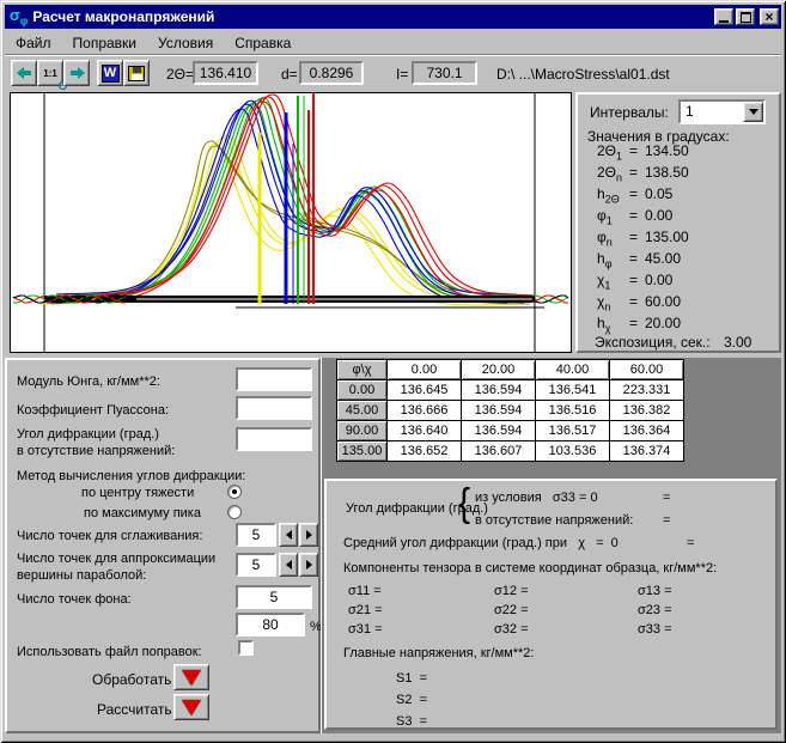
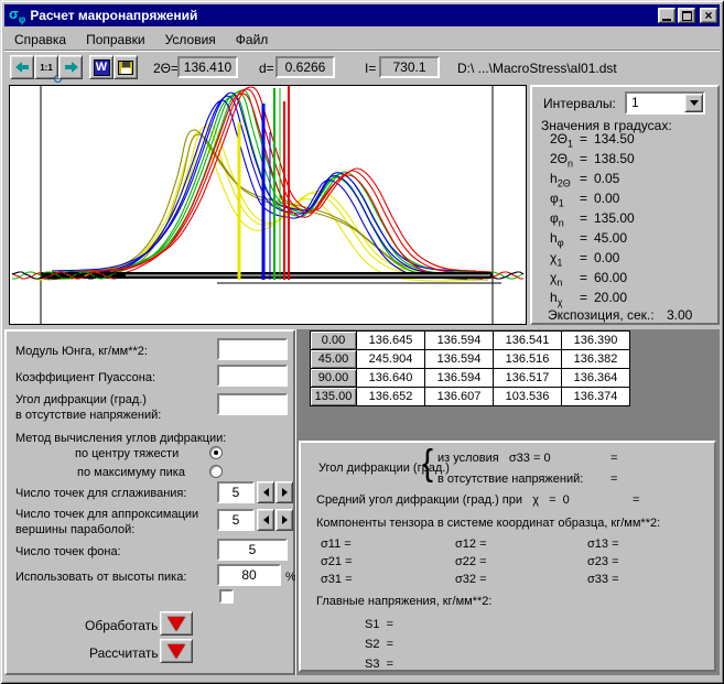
  σφ
  Расчет макронапряжений
  ×
- Файл
+ Справка
  Поправки
  Условия
- Справка
+ Файл
  1:1
  W
  2Θ=
  136.410
  d=
- 0.8296
+ 0.6266
  I=
  730.1
  D:\ ...\MacroStress\al01.dst
  Интервалы:
  1
  Значения в градусах:
  2Θ1
  =
  134.50
  2Θn
  =
  138.50
  h2Θ
  =
  0.05
  φ1
  =
  0.00
  φn
  =
  135.00
  hφ
  =
  45.00
  χ1
  =
  0.00
  χn
  =
  60.00
  hχ
  =
  20.00
  Экспозиция, сек.:
  3.00
  Модуль Юнга, кг/мм**2:
  Коэффициент Пуассона:
  Угол дифракции (град.)
  в отсутствие напряжений:
  Метод вычисления углов дифракции:
  по центру тяжести
  по максимуму пика
  Число точек для сглаживания:
  5
  Число точек для аппроксимации
  вершины параболой:
  5
  Число точек фона:
  5
+ Использовать от высоты пика:
  80
  %
- Использовать файл поправок:
  Обработать
  Рассчитать
- φ\χ	0.00	20.00	40.00	60.00
- 0.00	136.645	136.594	136.541	223.331
+ 0.00	136.645	136.594	136.541	136.390
- 45.00	136.666	136.594	136.516	136.382
+ 45.00	245.904	136.594	136.516	136.382
  90.00	136.640	136.594	136.517	136.364
  135.00	136.652	136.607	103.536	136.374
  Угол дифракции (град.)
  {
  из условия σ33 = 0
  =
  в отсутствие напряжений:
  =
  Средний угол дифракции (град.) при χ = 0
  =
  Компоненты тензора в системе координат образца, кг/мм**2:
  σ11 =
  σ12 =
  σ13 =
  σ21 =
  σ22 =
  σ23 =
  σ31 =
  σ32 =
  σ33 =
  Главные напряжения, кг/мм**2:
  S1 =
  S2 =
  S3 =
